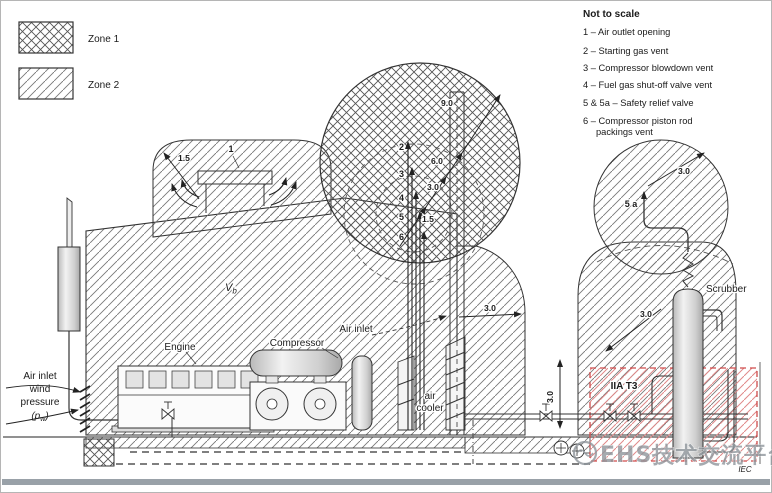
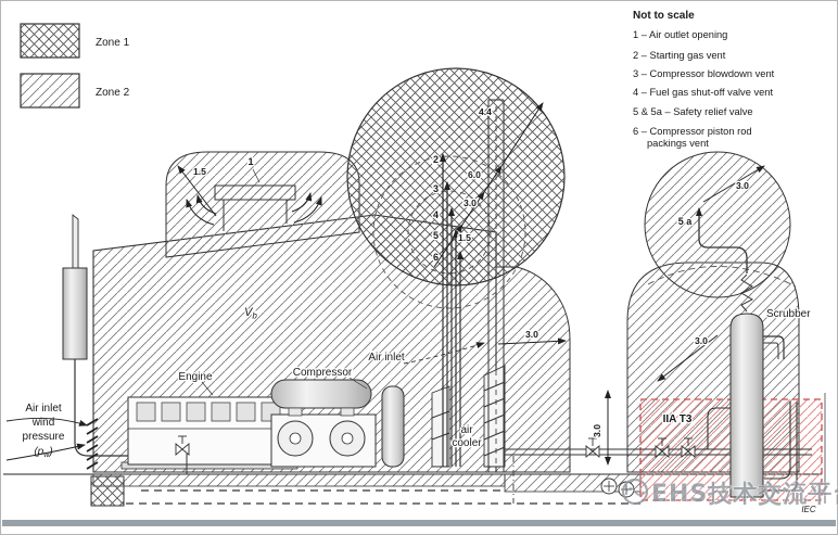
  IIA T3
  2
  3
  4
  5
  6
  1.5
  3.0
  6.0
- 9.0
+ 4.4
  1.5
  1
  Vb
  3.0
  3.0
  5 a
  3.0
  Engine
  Compressor
  Air inlet
  air
  cooler
  Scrubber
  Air inlet
  wind
  pressure
  Zone 1
  Zone 2
  Not to scale
  1 – Air outlet opening
  2 – Starting gas vent
  3 – Compressor blowdown vent
  4 – Fuel gas shut-off valve vent
  5 & 5a – Safety relief valve
  6 – Compressor piston rod
  packings vent
  EHS技术交流平
  IEC
